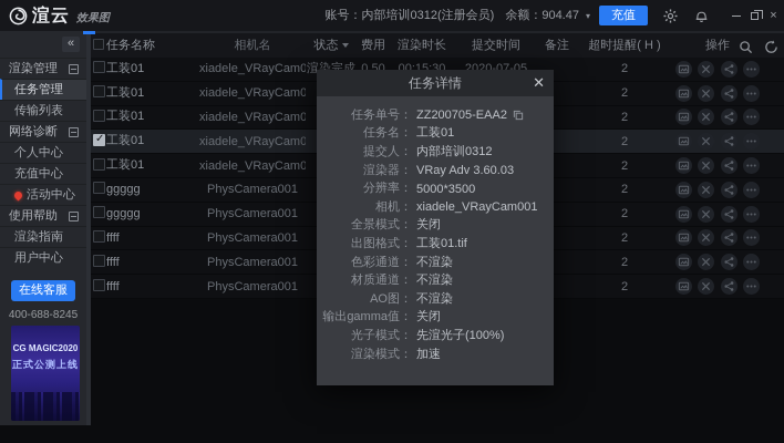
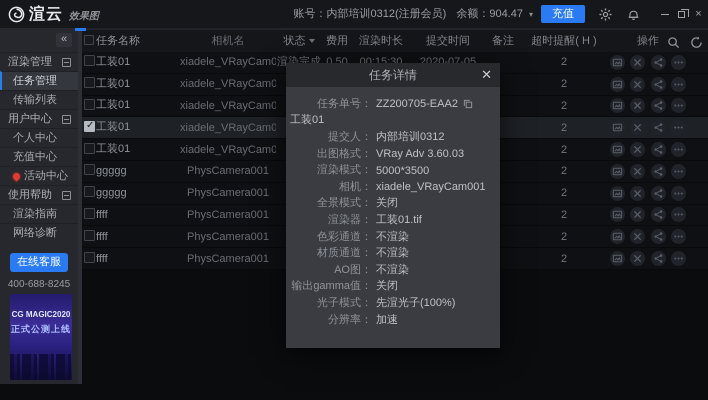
  渲云
  效果图
  账号：
  内部培训0312(注册会员)
  余额：
  904.47
  ▾
  充值
  ×
  «
  渲染管理
  任务管理
  传输列表
- 网络诊断
+ 用户中心
  个人中心
  充值中心
  活动中心
  使用帮助
  渲染指南
- 用户中心
+ 网络诊断
  在线客服
  400-688-8245
  CG MAGIC2020
  正式公测上线
  任务名称
  相机名
  状态
  费用
  渲染时长
  提交时间
  备注
  超时提醒( H )
  操作
  工装01
  xiadele_VRayCam0
  渲染完成
  2
  工装01
  xiadele_VRayCam0
  2
  工装01
  xiadele_VRayCam0
  2
  工装01
  xiadele_VRayCam0
  2
  工装01
  xiadele_VRayCam0
  2
  ggggg
  PhysCamera001
  2
  ggggg
  PhysCamera001
  2
  ffff
  PhysCamera001
  2
  ffff
  PhysCamera001
  2
  ffff
  PhysCamera001
  2
  任务详情
  ✕
  任务单号：
  ZZ200705-EAA2
- 任务名：
  工装01
  提交人：
  内部培训0312
- 渲染器：
+ 出图格式：
  VRay Adv 3.60.03
- 分辨率：
+ 渲染模式：
  5000*3500
  相机：
  xiadele_VRayCam001
  全景模式：
  关闭
- 出图格式：
+ 渲染器：
  工装01.tif
  色彩通道：
  不渲染
  材质通道：
  不渲染
  AO图：
  不渲染
  输出gamma值：
  关闭
  光子模式：
  先渲光子(100%)
- 渲染模式：
+ 分辨率：
  加速
